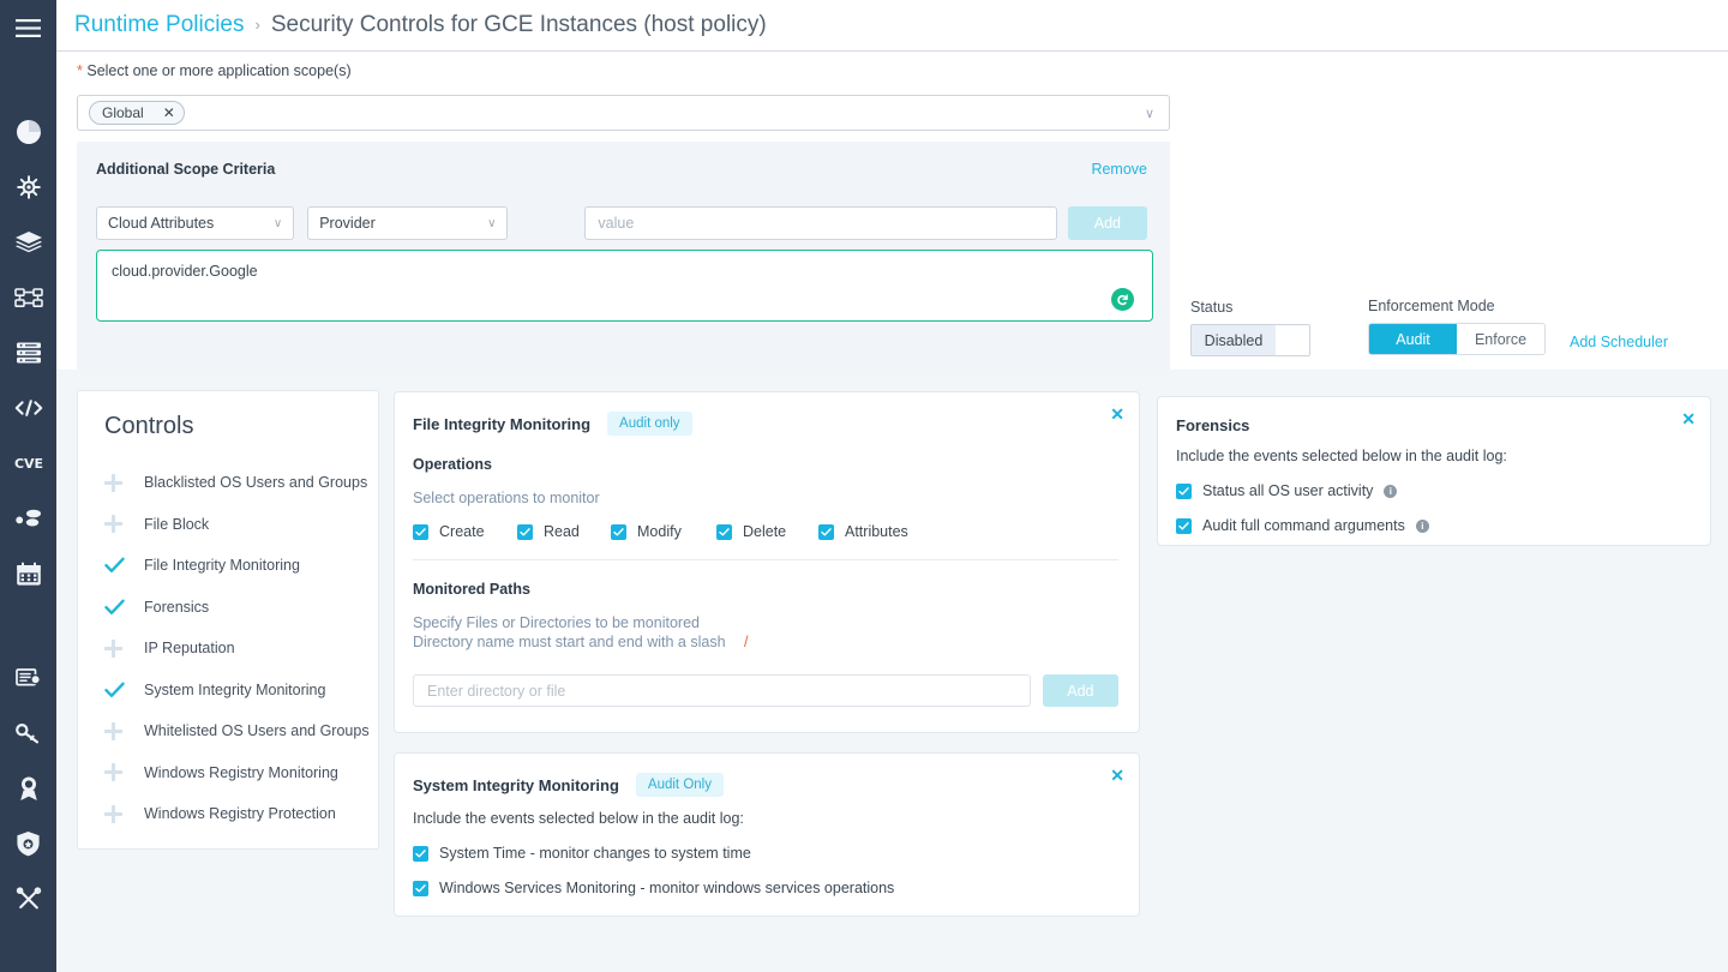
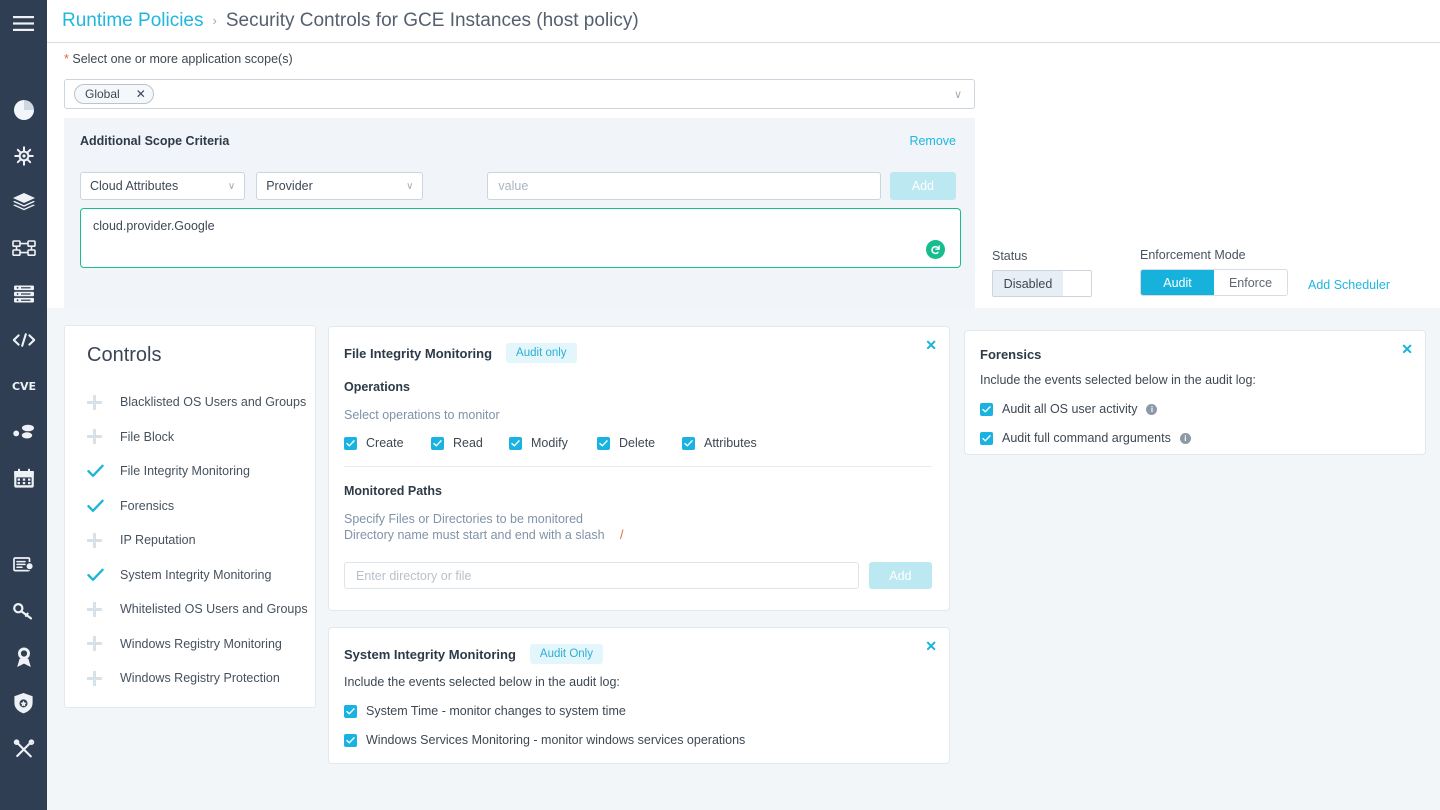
  CVE
  Runtime Policies
  ›
  Security Controls for GCE Instances (host policy)
  * Select one or more application scope(s)
  Global
  ✕
  ∨
  Additional Scope Criteria
  Remove
  Cloud Attributes
  ∨
  Provider
  ∨
  value
  Add
  cloud.provider.Google
  Status
  Disabled
  Enforcement Mode
  Audit
  Enforce
  Add Scheduler
  Controls
  Blacklisted OS Users and Groups
  File Block
  File Integrity Monitoring
  Forensics
  IP Reputation
  System Integrity Monitoring
  Whitelisted OS Users and Groups
  Windows Registry Monitoring
  Windows Registry Protection
  ✕
  File Integrity Monitoring
  Audit only
  Operations
  Select operations to monitor
  Create
  Read
  Modify
  Delete
  Attributes
  Monitored Paths
  Specify Files or Directories to be monitored
  Directory name must start and end with a slash /
  Enter directory or file
  Add
  ✕
  System Integrity Monitoring
  Audit Only
  Include the events selected below in the audit log:
  System Time - monitor changes to system time
  Windows Services Monitoring - monitor windows services operations
  ✕
  Forensics
  Include the events selected below in the audit log:
- Status all OS user activity
+ Audit all OS user activity
  i
  Audit full command arguments
  i
